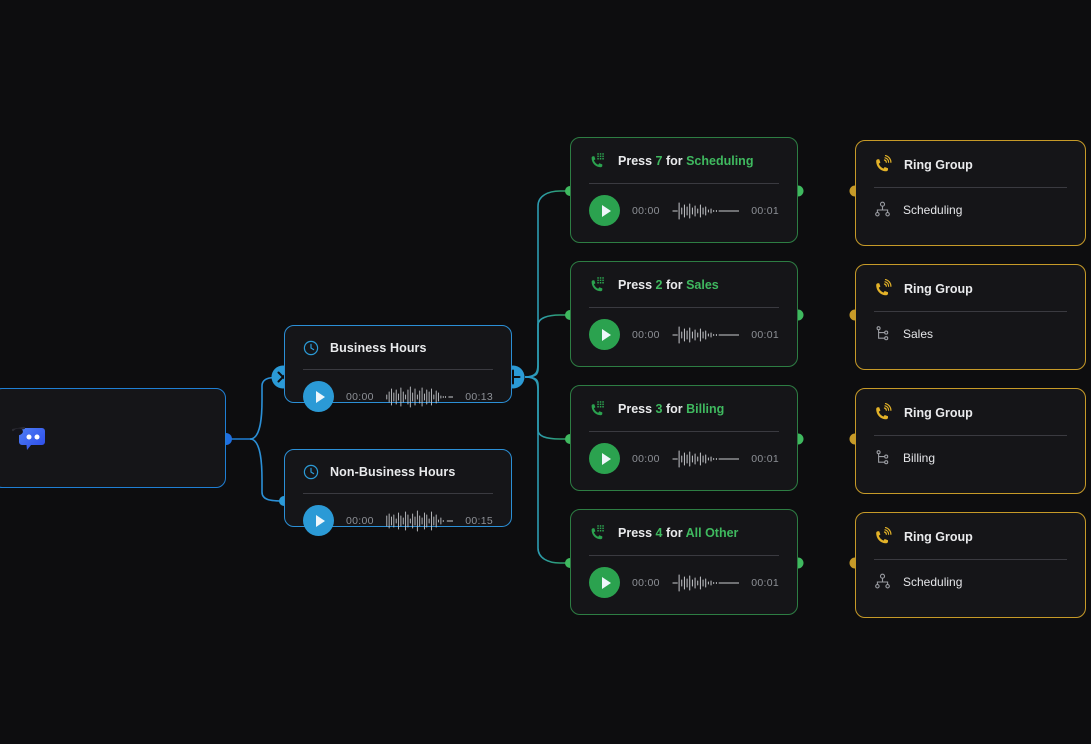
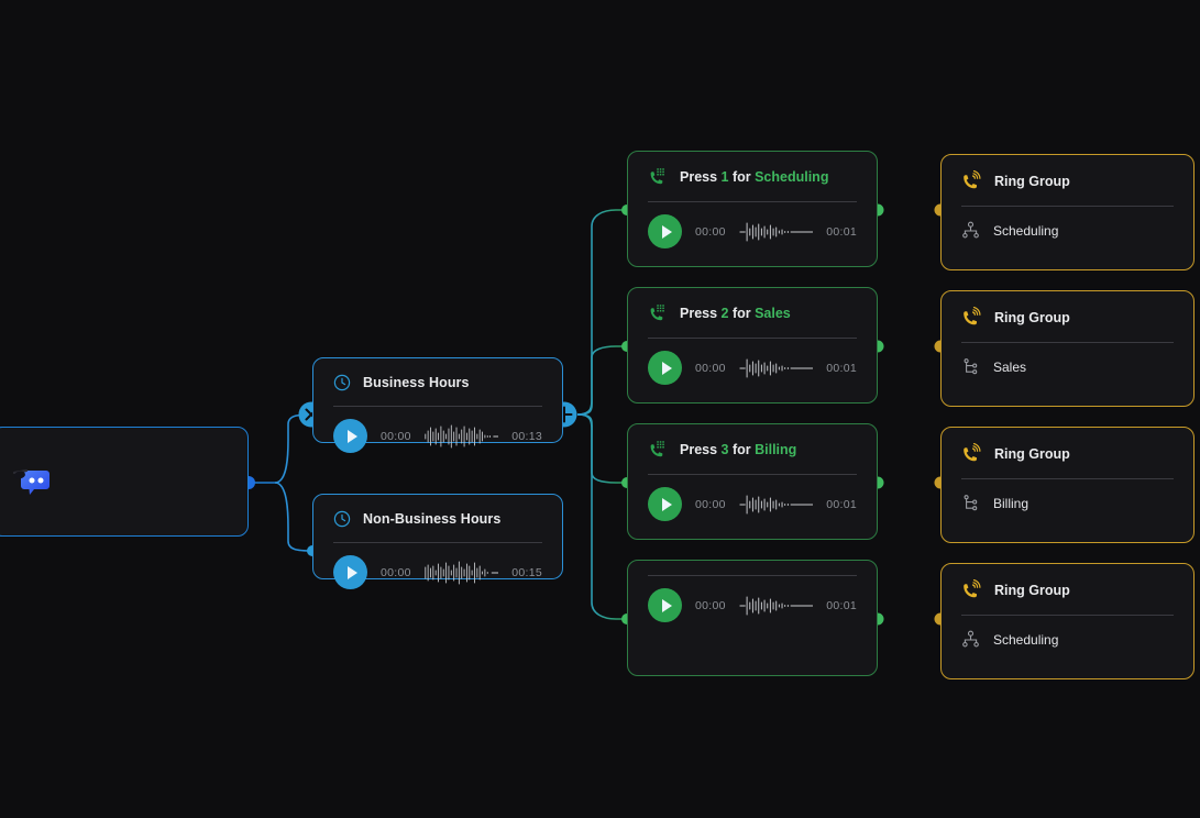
  Business Hours
  00:00
  00:13
  Non-Business Hours
  00:00
  00:15
- Press 7 for Scheduling
+ Press 1 for Scheduling
  00:00
  00:01
  Press 2 for Sales
  00:00
  00:01
  Press 3 for Billing
  00:00
  00:01
- Press 4 for All Other
  00:00
  00:01
  Ring Group
  Scheduling
  Ring Group
  Sales
  Ring Group
  Billing
  Ring Group
  Scheduling
